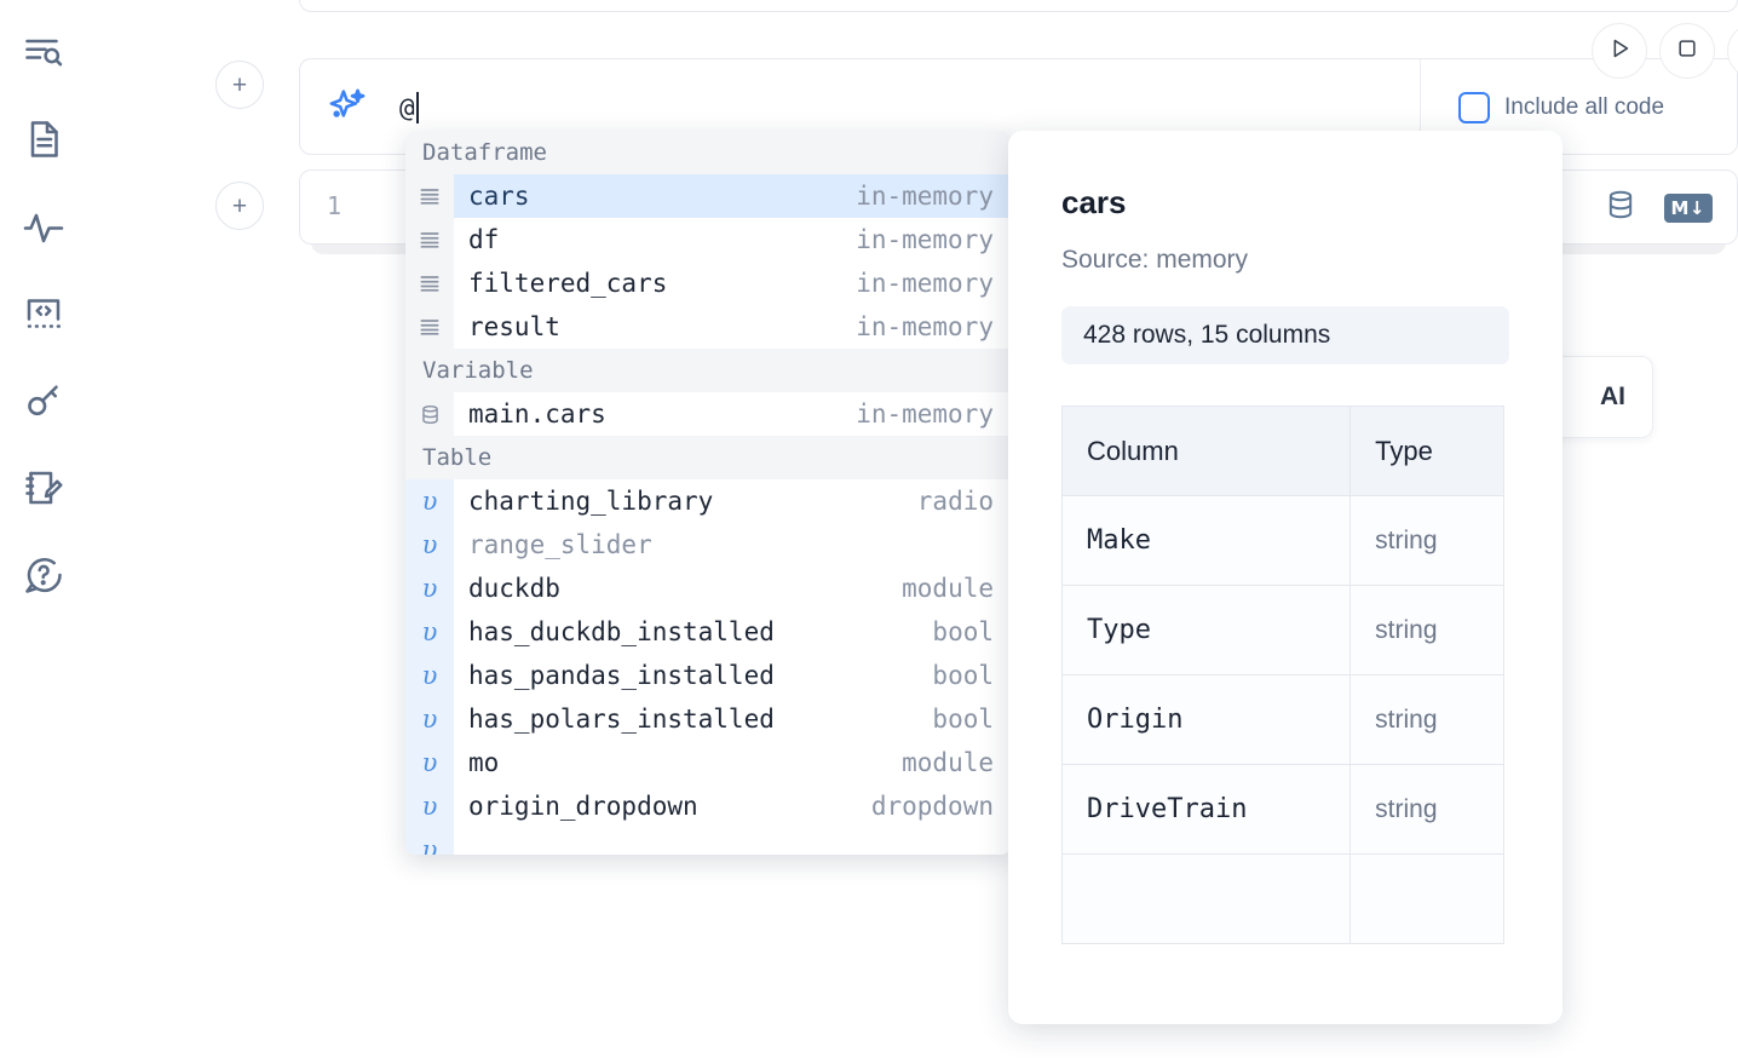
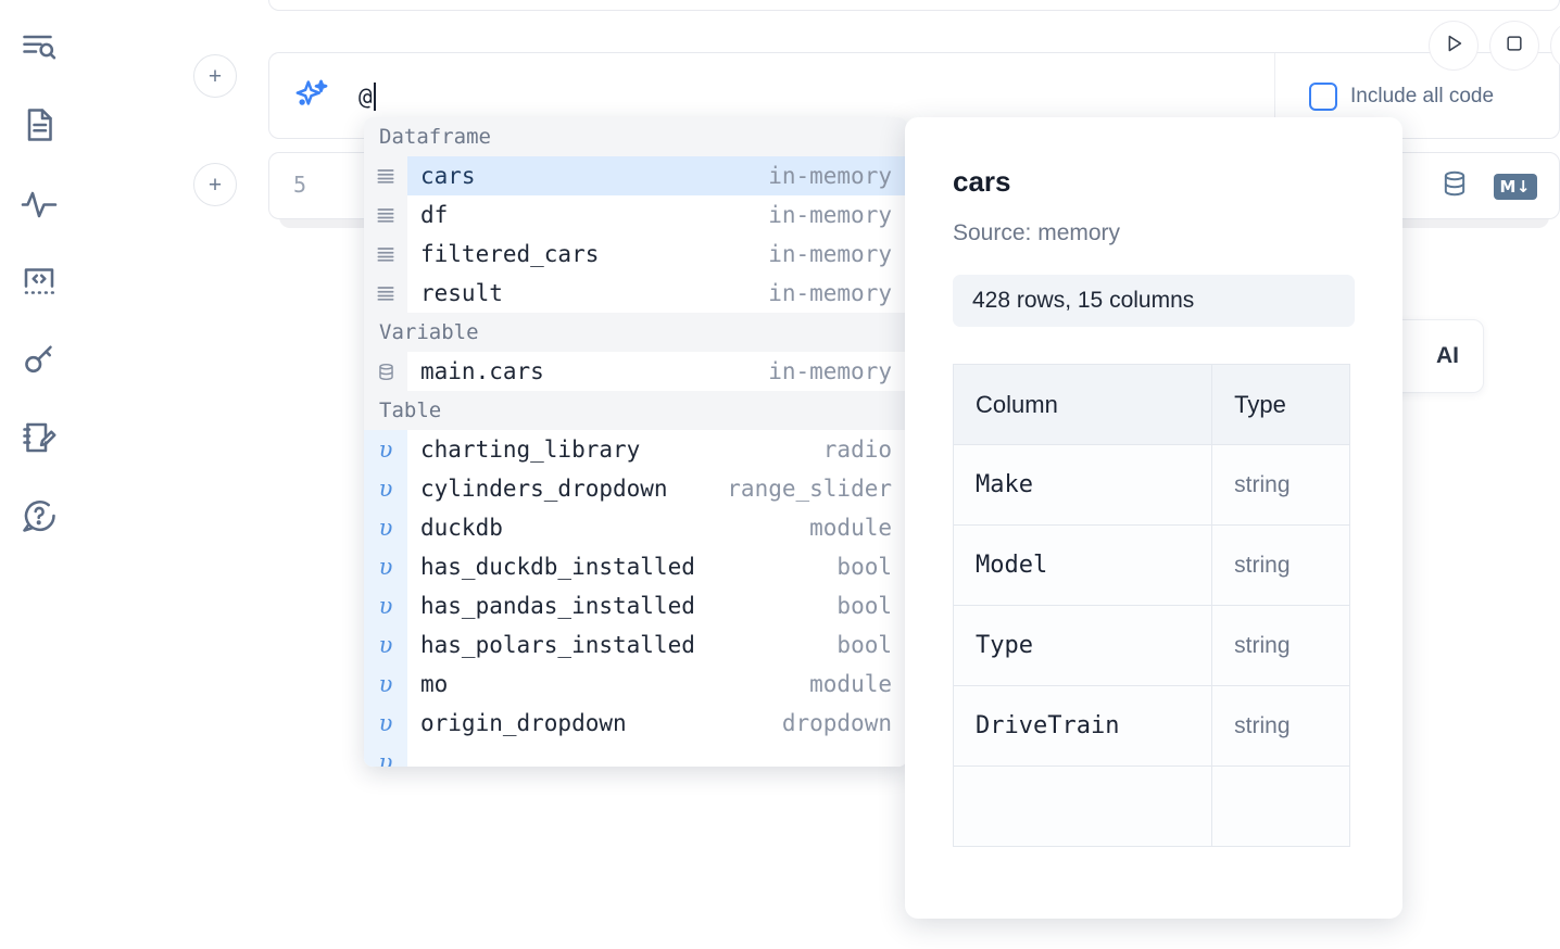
  +
  +
  @
  Include all code
- 1
+ 5
  M↓
  AI
  Dataframe
  cars
  in-memory
  df
  in-memory
  filtered_cars
  in-memory
  result
  in-memory
  Variable
  main.cars
  in-memory
  Table
  υ
  charting_library
  radio
  υ
+ cylinders_dropdown
  range_slider
  υ
  duckdb
  module
  υ
  has_duckdb_installed
  bool
  υ
  has_pandas_installed
  bool
  υ
  has_polars_installed
  bool
  υ
  mo
  module
  υ
  origin_dropdown
  dropdown
  υ
  cars
  Source: memory
  428 rows, 15 columns
  Column	Type
  Make	string
+ Model	string
  Type	string
- Origin	string
  DriveTrain	string
